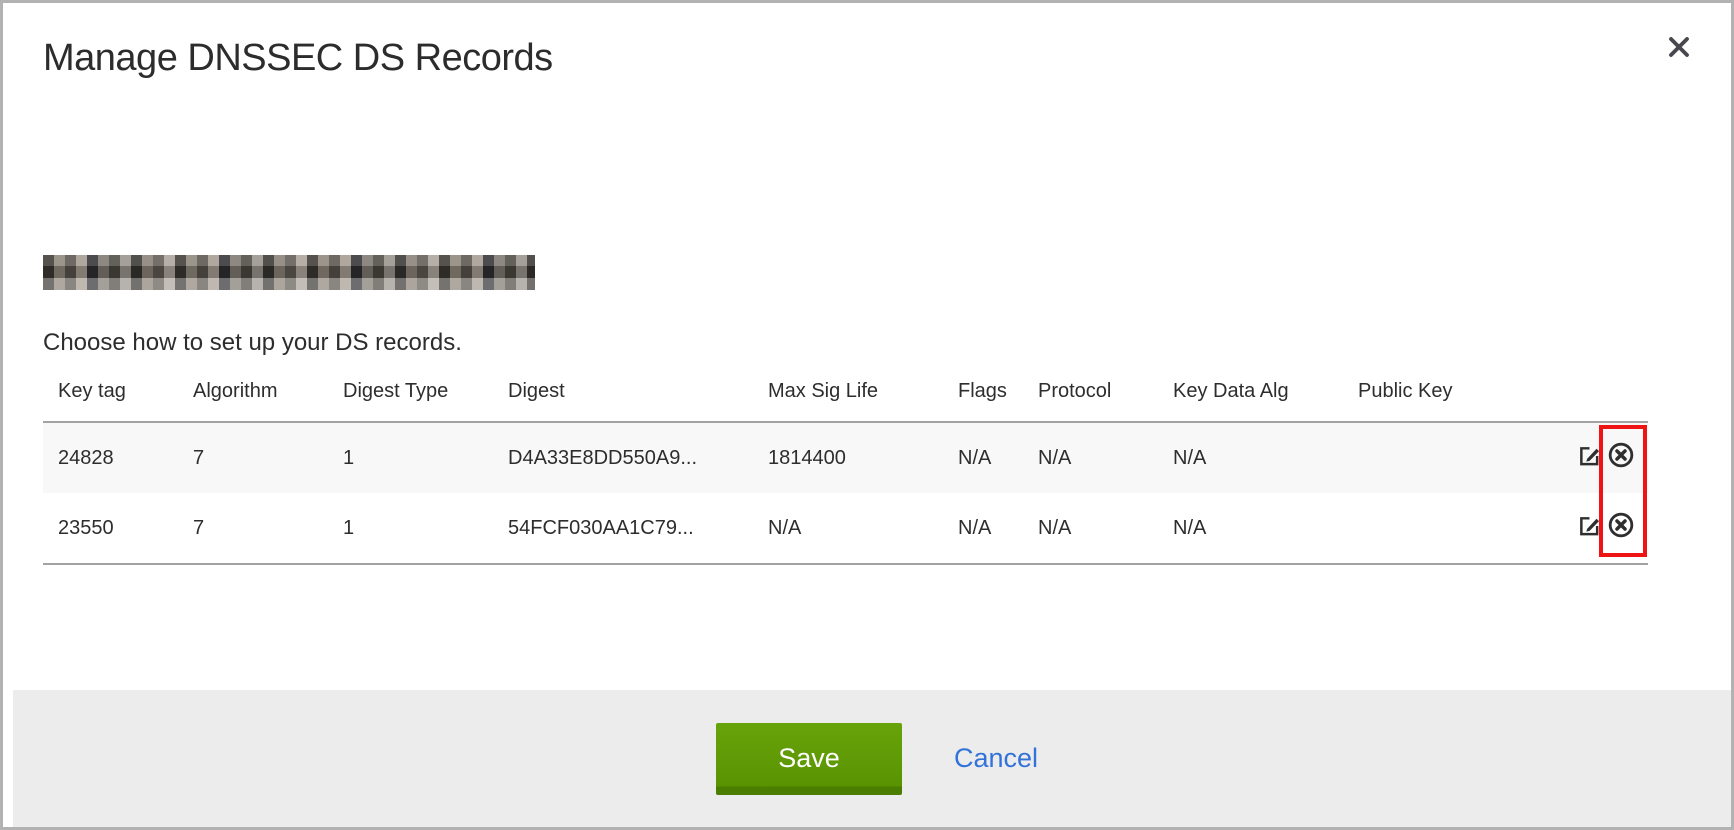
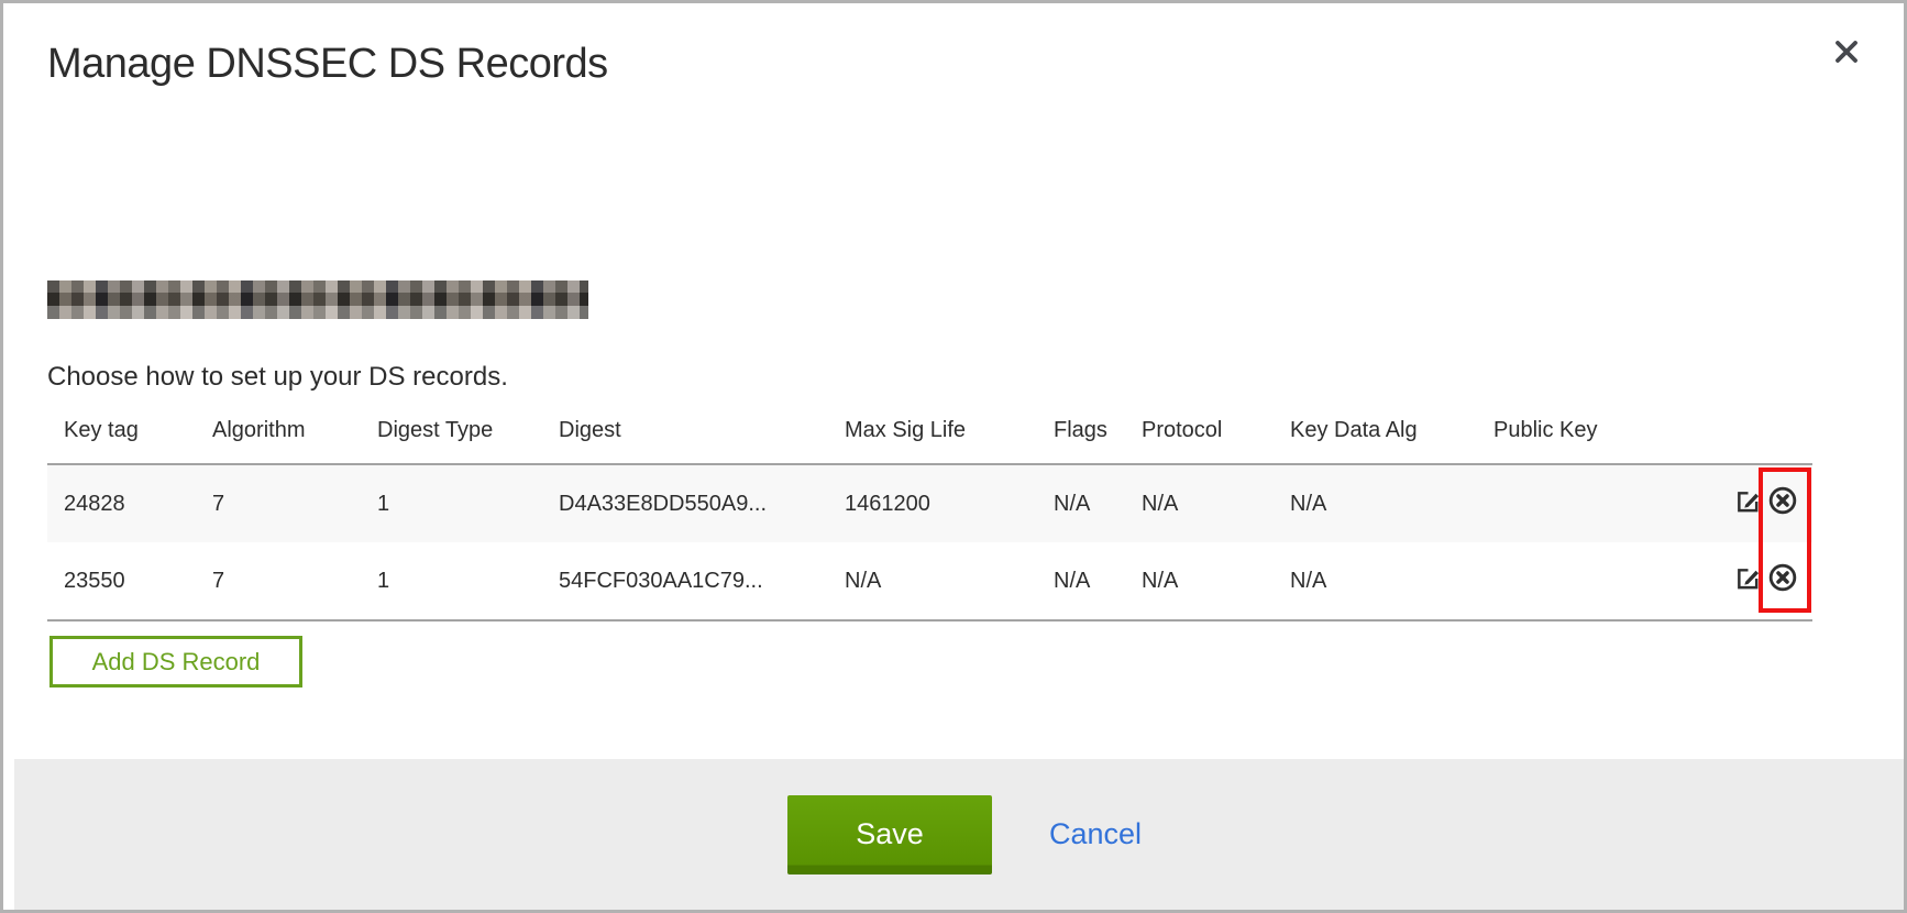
  Manage DNSSEC DS Records
  Choose how to set up your DS records.
  Key tag
  Algorithm
  Digest Type
  Digest
  Max Sig Life
  Flags
  Protocol
  Key Data Alg
  Public Key
  24828
  7
  1
  D4A33E8DD550A9...
- 1814400
+ 1461200
  N/A
  N/A
  N/A
  23550
  7
  1
  54FCF030AA1C79...
  N/A
  N/A
  N/A
  N/A
+ Add DS Record
  Save
  Cancel
